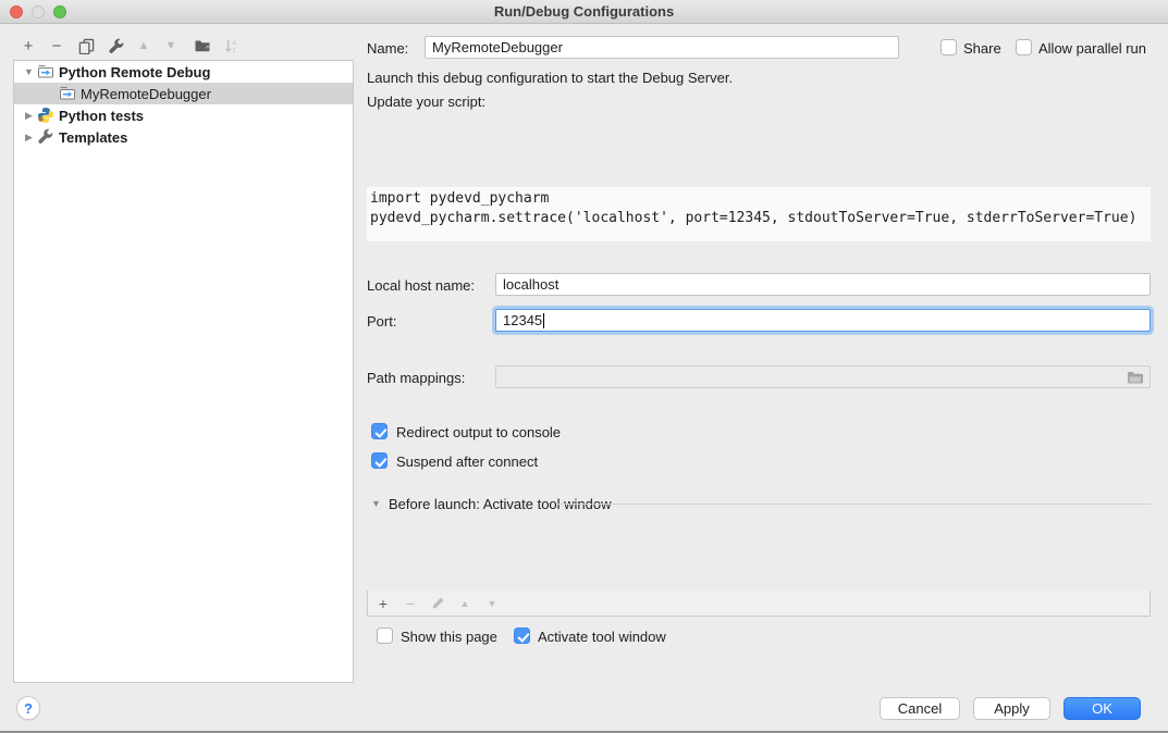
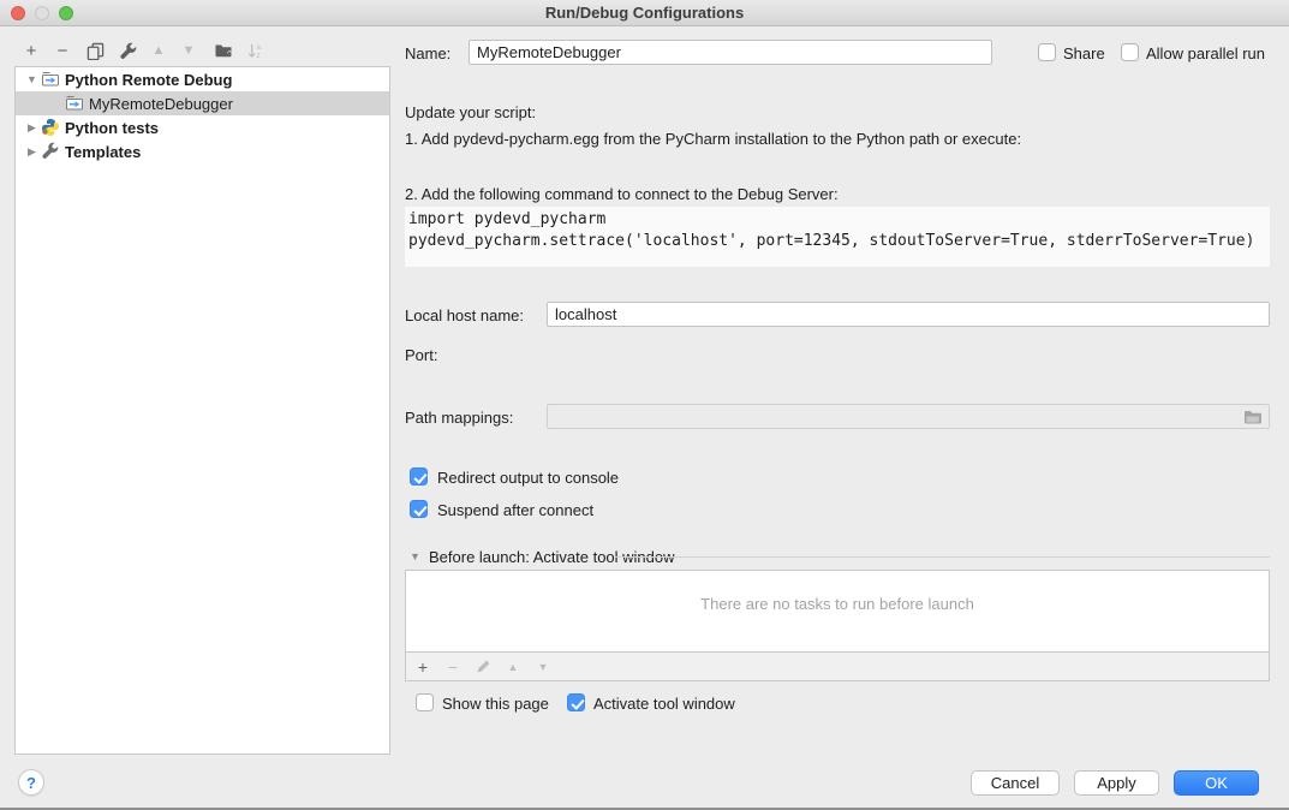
  Run/Debug Configurations
  +
  −
  ▲
  ▼
  ▼
  Python Remote Debug
  MyRemoteDebugger
  ▶
  Python tests
  ▶
  Templates
  Name:
  MyRemoteDebugger
  Share
  Allow parallel run
- Launch this debug configuration to start the Debug Server.
  Update your script:
+ 1. Add pydevd-pycharm.egg from the PyCharm installation to the Python path or execute:
+ 2. Add the following command to connect to the Debug Server:
  import pydevd_pycharm pydevd_pycharm.settrace('localhost', port=12345, stdoutToServer=True, stderrToServer=True)
  Local host name:
  localhost
  Port:
- 12345
  Path mappings:
  Redirect output to console
  Suspend after connect
  ▼
  Before launch: Activate too
+ There are no tasks to run before launch
  +
  −
  ▲
  ▼
  Show this page
  Activate tool window
  ?
  Cancel
  Apply
  OK
